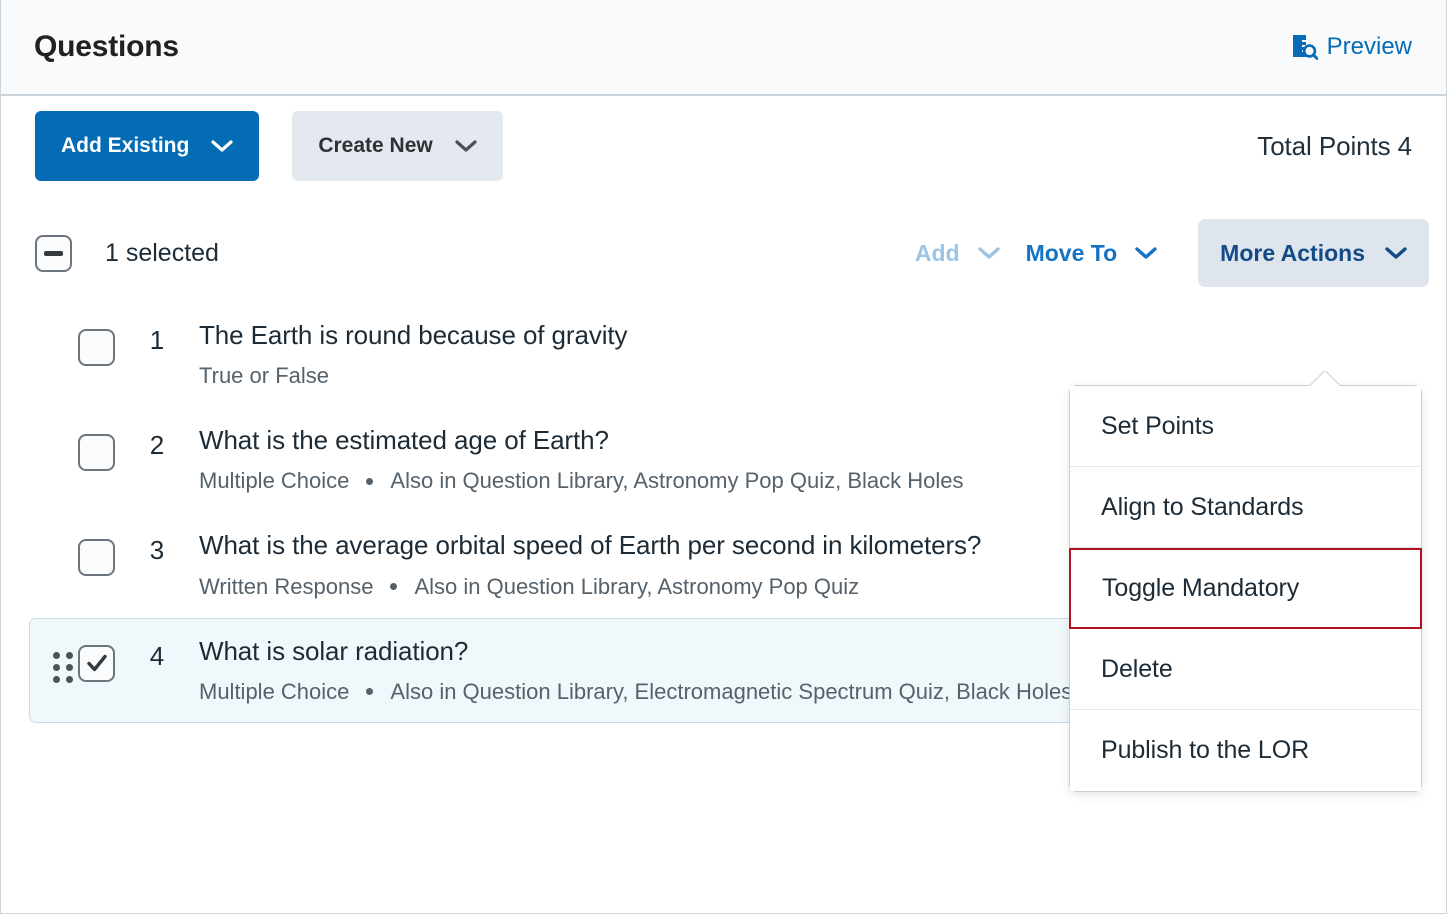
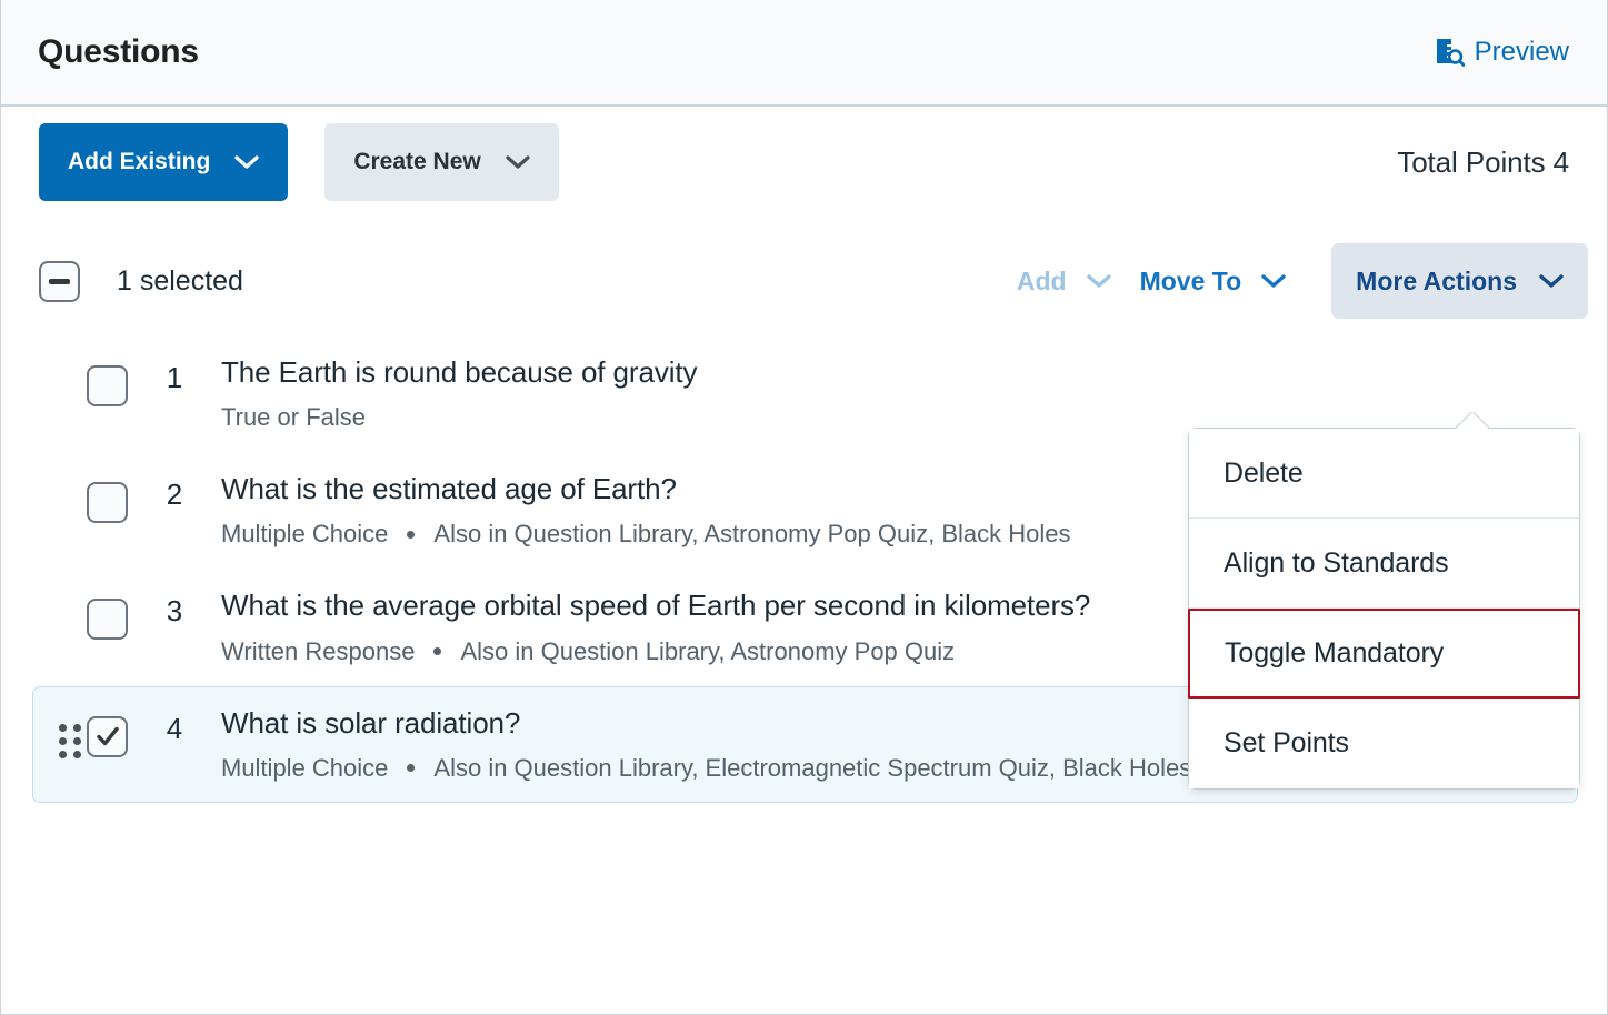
  Questions
  Preview
  Add Existing
  Create New
  Total Points 4
  1 selected
  Add
  Move To
  More Actions
  1
  The Earth is round because of gravity
  True or False
  2
  What is the estimated age of Earth?
  Multiple Choice
  Also in Question Library, Astronomy Pop Quiz, Black Holes
  3
  What is the average orbital speed of Earth per second in kilometers?
  Written Response
  Also in Question Library, Astronomy Pop Quiz
  4
  What is solar radiation?
  Multiple Choice
  Also in Question Library, Electromagnetic Spectrum Quiz, Black Holes
- Set Points
+ Delete
  Align to Standards
  Toggle Mandatory
- Delete
+ Set Points
- Publish to the LOR
